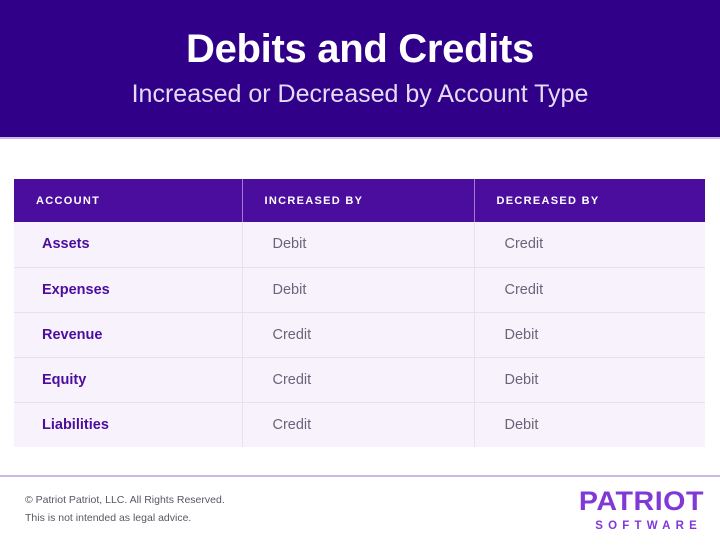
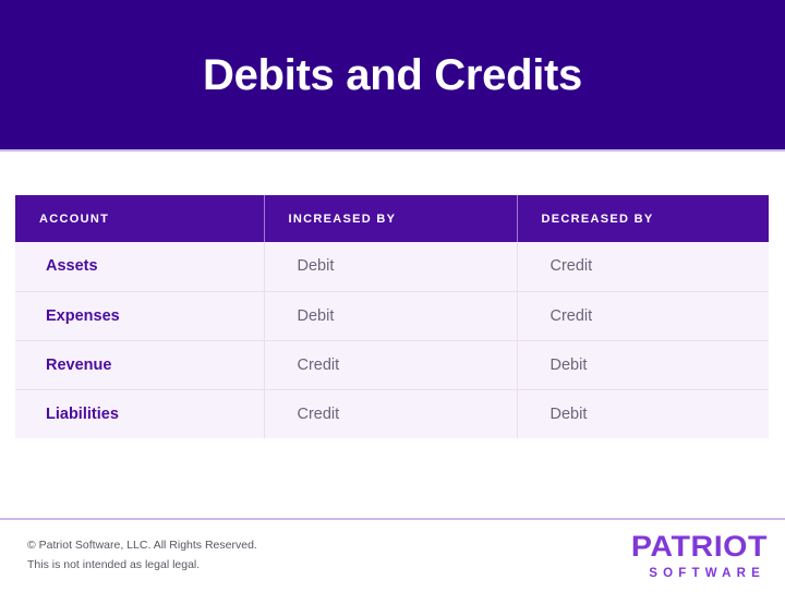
  Debits and Credits
- Increased or Decreased by Account Type
  ACCOUNT	INCREASED BY	DECREASED BY
  Assets	Debit	Credit
  Expenses	Debit	Credit
  Revenue	Credit	Debit
- Equity	Credit	Debit
  Liabilities	Credit	Debit
- © Patriot Patriot, LLC. All Rights Reserved.
+ © Patriot Software, LLC. All Rights Reserved.
- This is not intended as legal advice.
+ This is not intended as legal legal.
  PATRIOT
  SOFTWARE
